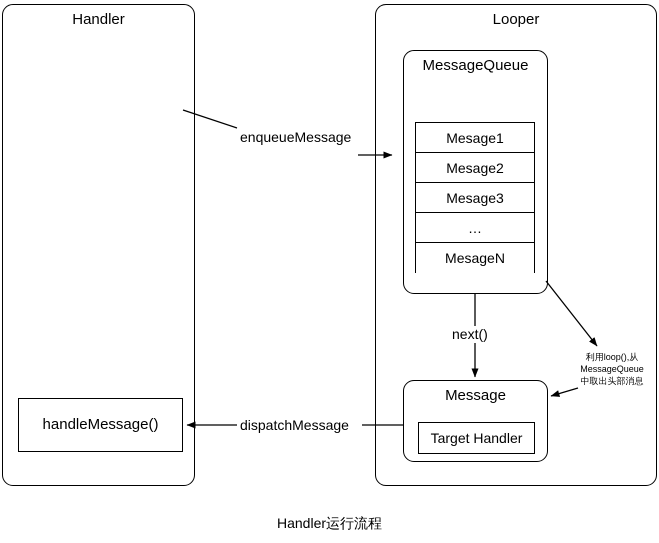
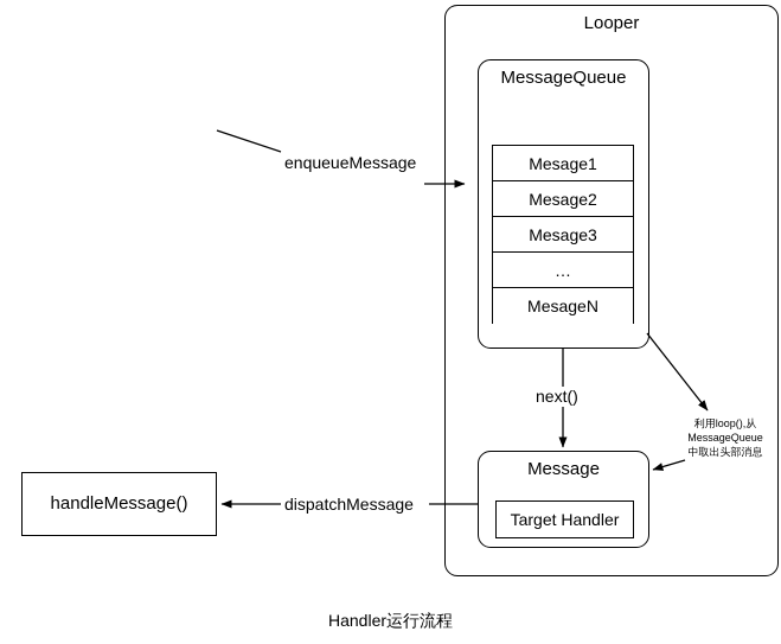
- Handler
  handleMessage()
  Looper
  MessageQueue
  Mesage1
  Mesage2
  Mesage3
  …
  MesageN
  Message
  Target Handler
  enqueueMessage
  next()
  dispatchMessage
  利用loop(),从
  MessageQueue
  中取出头部消息
  Handler运行流程
